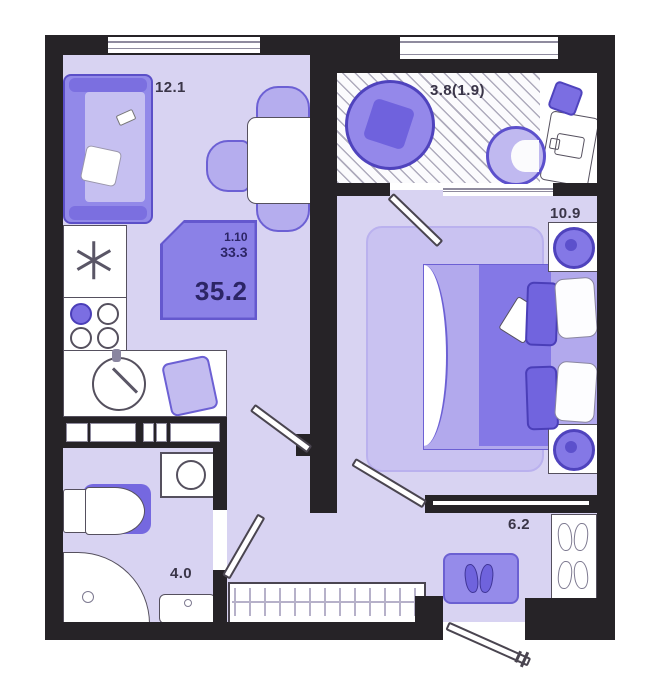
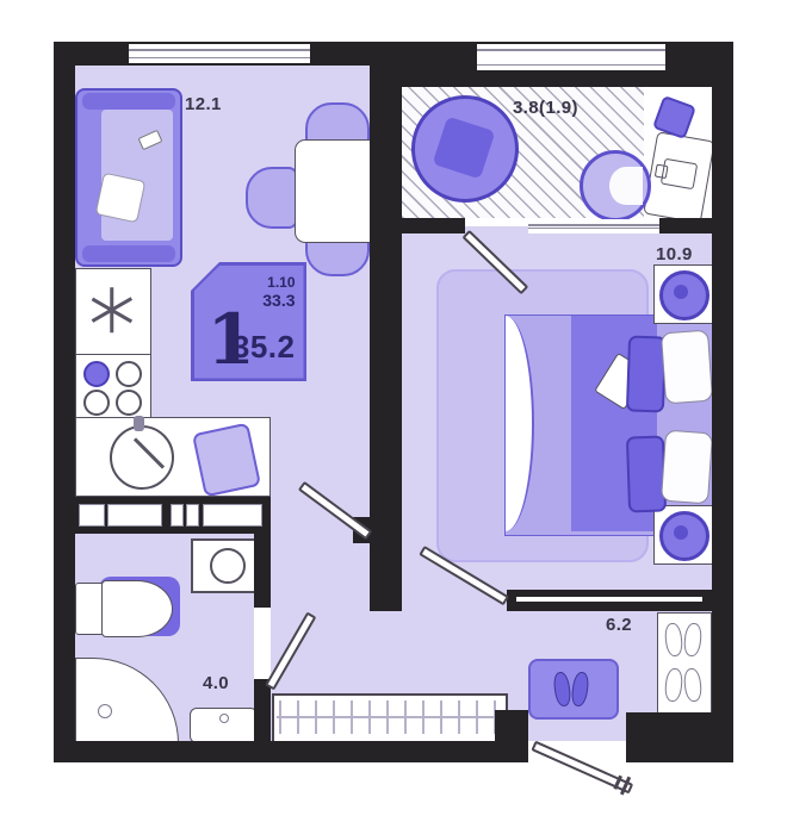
+ 1
  1.10
  33.3
  35.2
  12.1
  3.8(1.9)
  10.9
  6.2
  4.0
